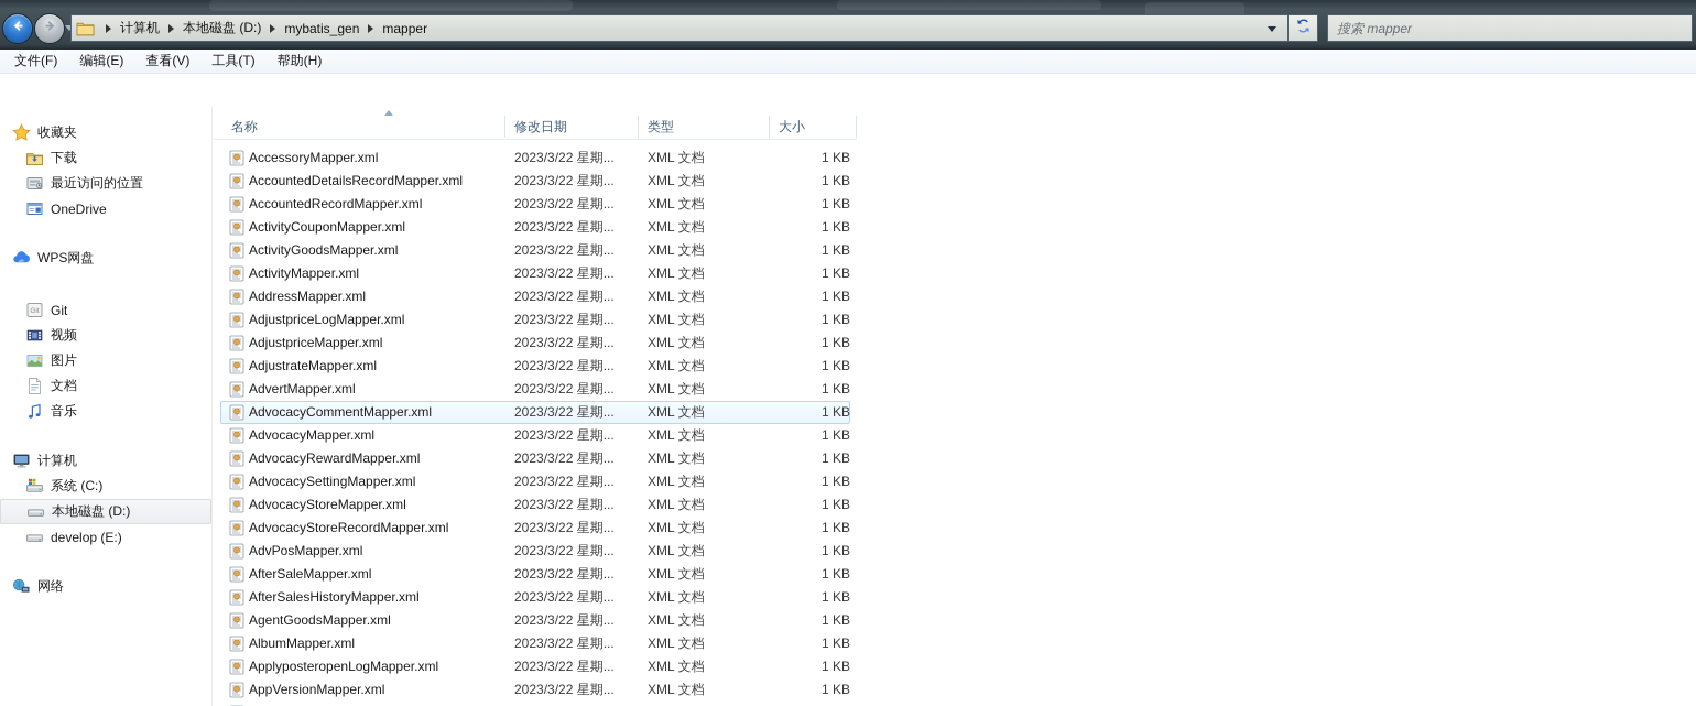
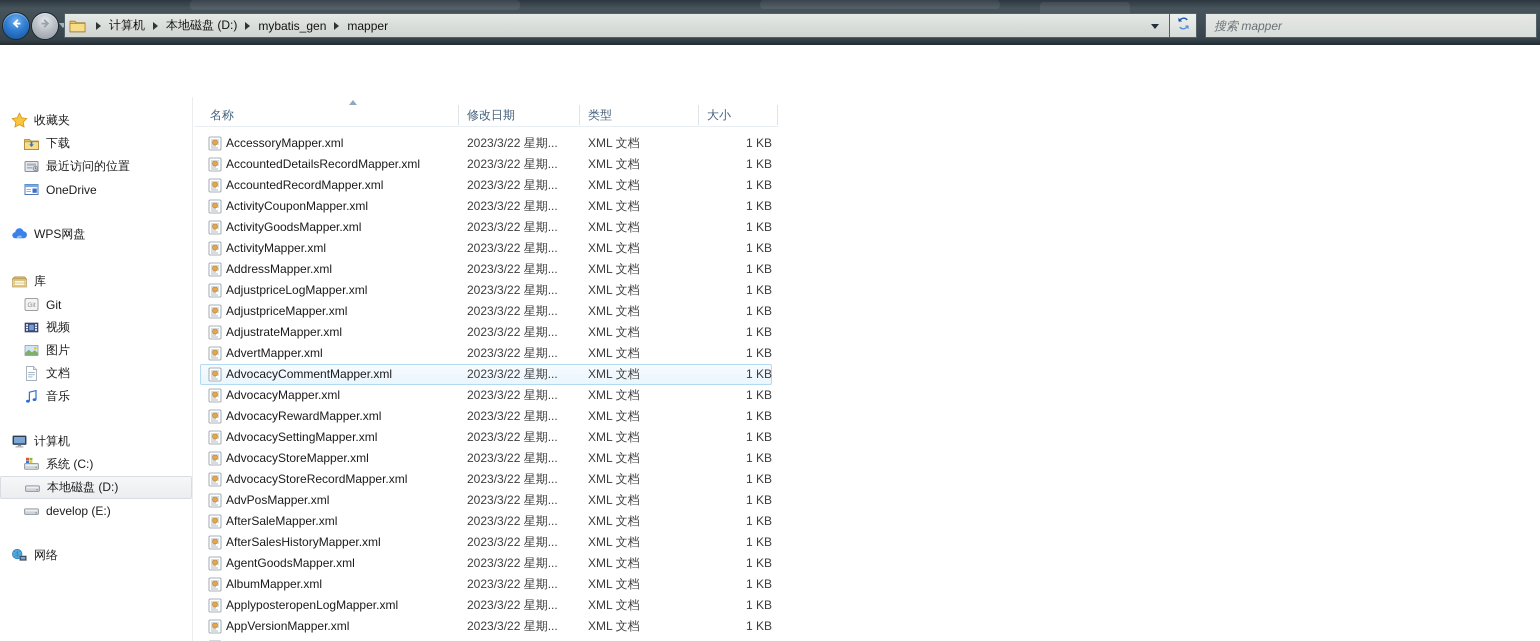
  计算机
  本地磁盘 (D:)
  mybatis_gen
  mapper
  搜索 mapper
- 文件(F)
- 编辑(E)
- 查看(V)
- 工具(T)
- 帮助(H)
  收藏夹
  下载
  最近访问的位置
  OneDrive
  WPS网盘
+ 库
  Git
  视频
  图片
  文档
  音乐
  计算机
  系统 (C:)
  本地磁盘 (D:)
  develop (E:)
  网络
  名称
  修改日期
  类型
  大小
  AccessoryMapper.xml
  2023/3/22 星期...
  XML 文档
  1 KB
  AccountedDetailsRecordMapper.xml
  2023/3/22 星期...
  XML 文档
  1 KB
  AccountedRecordMapper.xml
  2023/3/22 星期...
  XML 文档
  1 KB
  ActivityCouponMapper.xml
  2023/3/22 星期...
  XML 文档
  1 KB
  ActivityGoodsMapper.xml
  2023/3/22 星期...
  XML 文档
  1 KB
  ActivityMapper.xml
  2023/3/22 星期...
  XML 文档
  1 KB
  AddressMapper.xml
  2023/3/22 星期...
  XML 文档
  1 KB
  AdjustpriceLogMapper.xml
  2023/3/22 星期...
  XML 文档
  1 KB
  AdjustpriceMapper.xml
  2023/3/22 星期...
  XML 文档
  1 KB
  AdjustrateMapper.xml
  2023/3/22 星期...
  XML 文档
  1 KB
  AdvertMapper.xml
  2023/3/22 星期...
  XML 文档
  1 KB
  AdvocacyCommentMapper.xml
  2023/3/22 星期...
  XML 文档
  1 KB
  AdvocacyMapper.xml
  2023/3/22 星期...
  XML 文档
  1 KB
  AdvocacyRewardMapper.xml
  2023/3/22 星期...
  XML 文档
  1 KB
  AdvocacySettingMapper.xml
  2023/3/22 星期...
  XML 文档
  1 KB
  AdvocacyStoreMapper.xml
  2023/3/22 星期...
  XML 文档
  1 KB
  AdvocacyStoreRecordMapper.xml
  2023/3/22 星期...
  XML 文档
  1 KB
  AdvPosMapper.xml
  2023/3/22 星期...
  XML 文档
  1 KB
  AfterSaleMapper.xml
  2023/3/22 星期...
  XML 文档
  1 KB
  AfterSalesHistoryMapper.xml
  2023/3/22 星期...
  XML 文档
  1 KB
  AgentGoodsMapper.xml
  2023/3/22 星期...
  XML 文档
  1 KB
  AlbumMapper.xml
  2023/3/22 星期...
  XML 文档
  1 KB
  ApplyposteropenLogMapper.xml
  2023/3/22 星期...
  XML 文档
  1 KB
  AppVersionMapper.xml
  2023/3/22 星期...
  XML 文档
  1 KB
